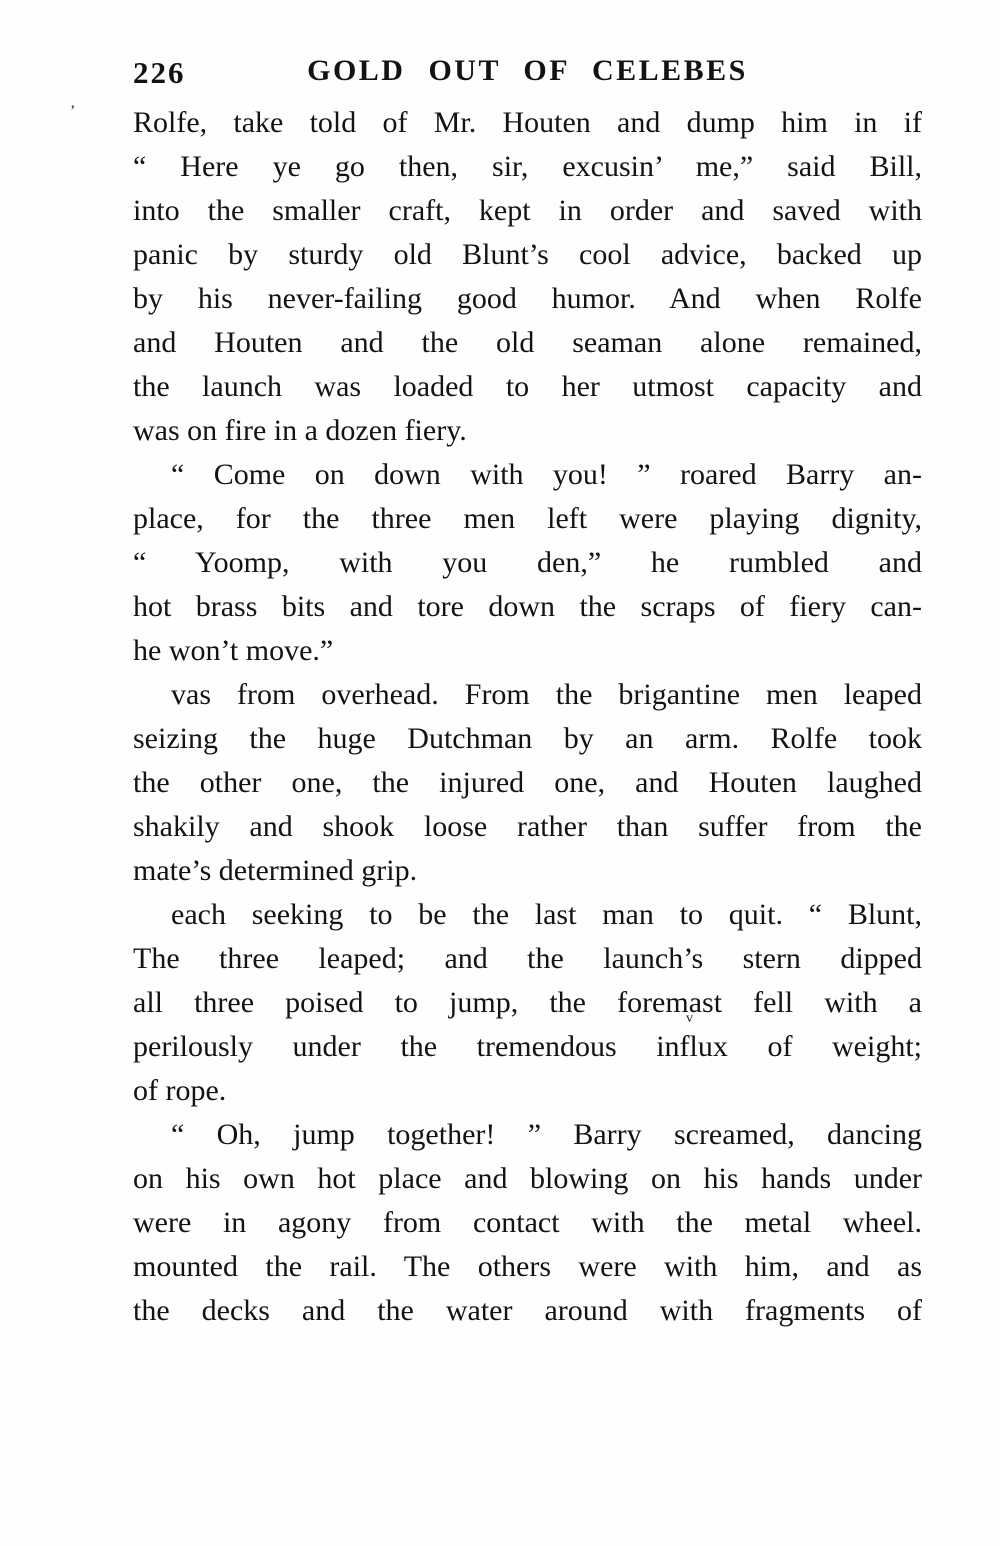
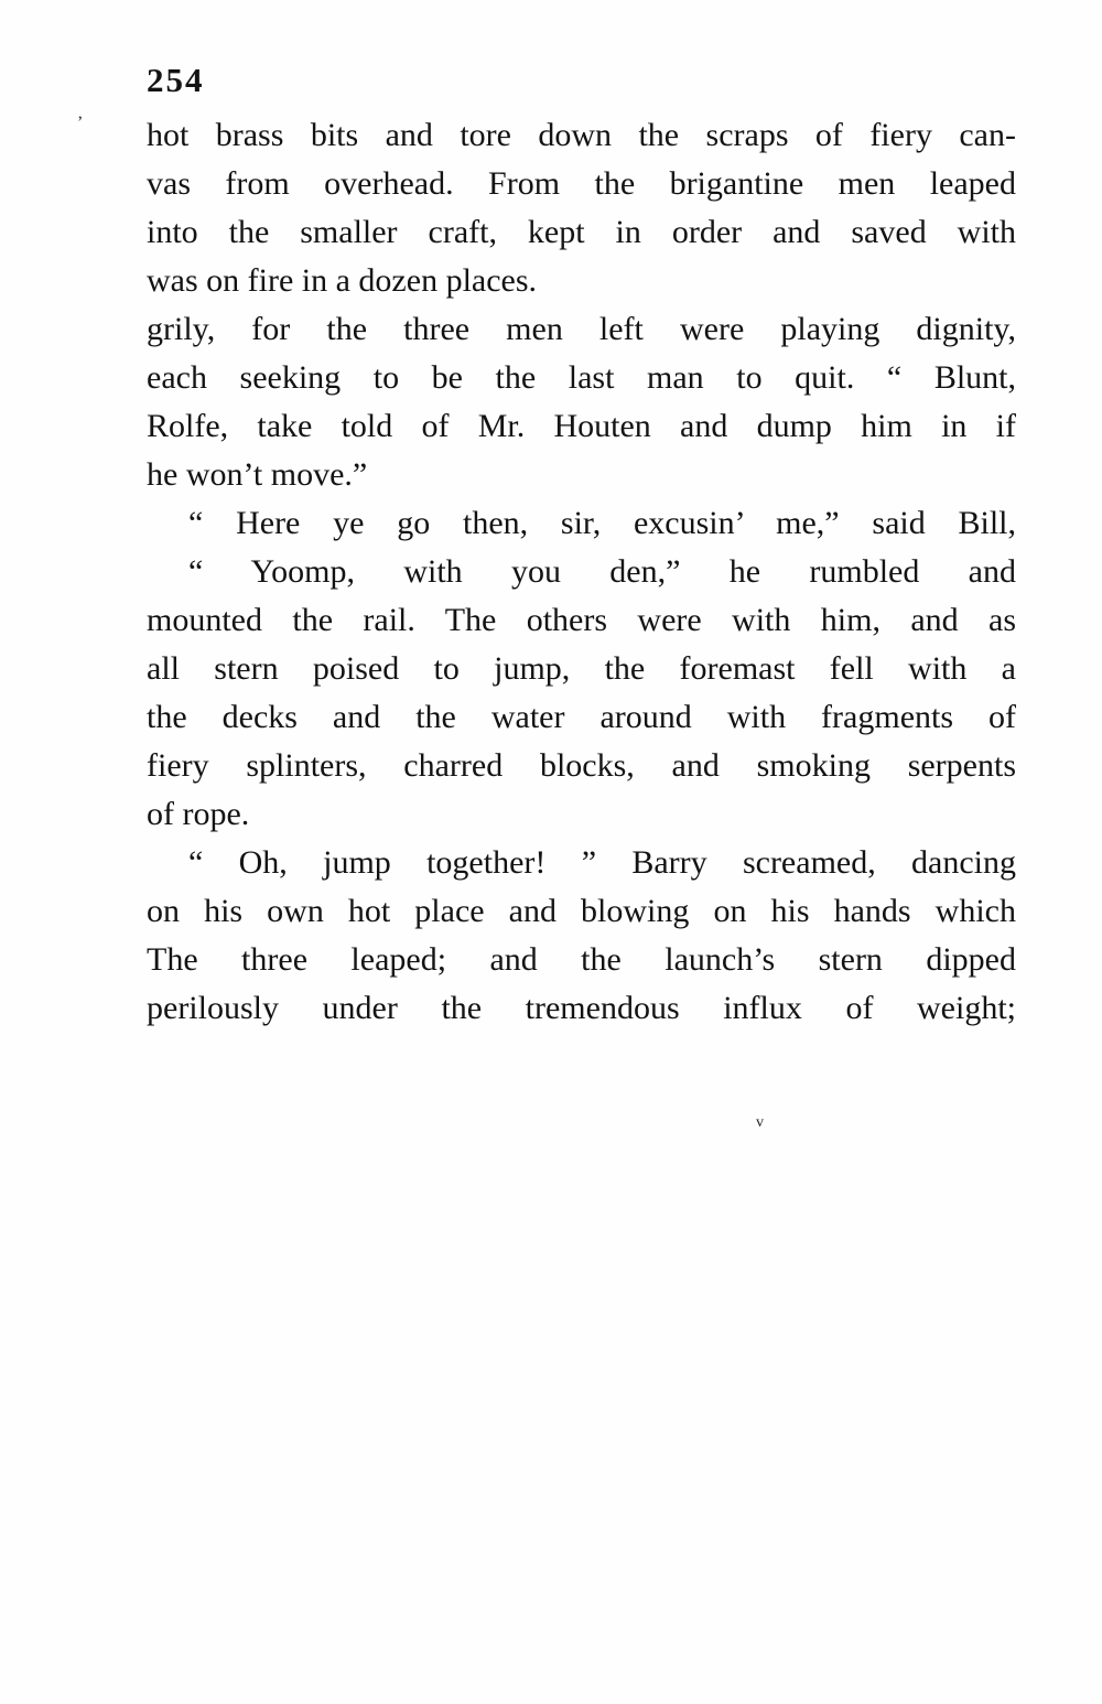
- 226
+ 254
- GOLD OUT OF CELEBES
- Rolfe, take told of Mr. Houten and dump him in if
+ hot brass bits and tore down the scraps of fiery can-
- “ Here ye go then, sir, excusin’ me,” said Bill,
+ vas from overhead. From the brigantine men leaped
  into the smaller craft, kept in order and saved with
- panic by sturdy old Blunt’s cool advice, backed up
- by his never-failing good humor. And when Rolfe
- and Houten and the old seaman alone remained,
- the launch was loaded to her utmost capacity and
- was on fire in a dozen fiery.
+ was on fire in a dozen places.
- “ Come on down with you! ” roared Barry an-
- place, for the three men left were playing dignity,
+ grily, for the three men left were playing dignity,
- “ Yoomp, with you den,” he rumbled and
+ each seeking to be the last man to quit. “ Blunt,
- hot brass bits and tore down the scraps of fiery can-
+ Rolfe, take told of Mr. Houten and dump him in if
  he won’t move.”
- vas from overhead. From the brigantine men leaped
+ “ Here ye go then, sir, excusin’ me,” said Bill,
- seizing the huge Dutchman by an arm. Rolfe took
- the other one, the injured one, and Houten laughed
- shakily and shook loose rather than suffer from the
- mate’s determined grip.
- each seeking to be the last man to quit. “ Blunt,
+ “ Yoomp, with you den,” he rumbled and
- The three leaped; and the launch’s stern dipped
+ mounted the rail. The others were with him, and as
- all three poised to jump, the foremast fell with a
+ all stern poised to jump, the foremast fell with a
- perilously under the tremendous influx of weight;
+ the decks and the water around with fragments of
+ fiery splinters, charred blocks, and smoking serpents
  of rope.
  “ Oh, jump together! ” Barry screamed, dancing
- on his own hot place and blowing on his hands under
+ on his own hot place and blowing on his hands which
- were in agony from contact with the metal wheel.
- mounted the rail. The others were with him, and as
+ The three leaped; and the launch’s stern dipped
- the decks and the water around with fragments of
+ perilously under the tremendous influx of weight;
  ’
  v
